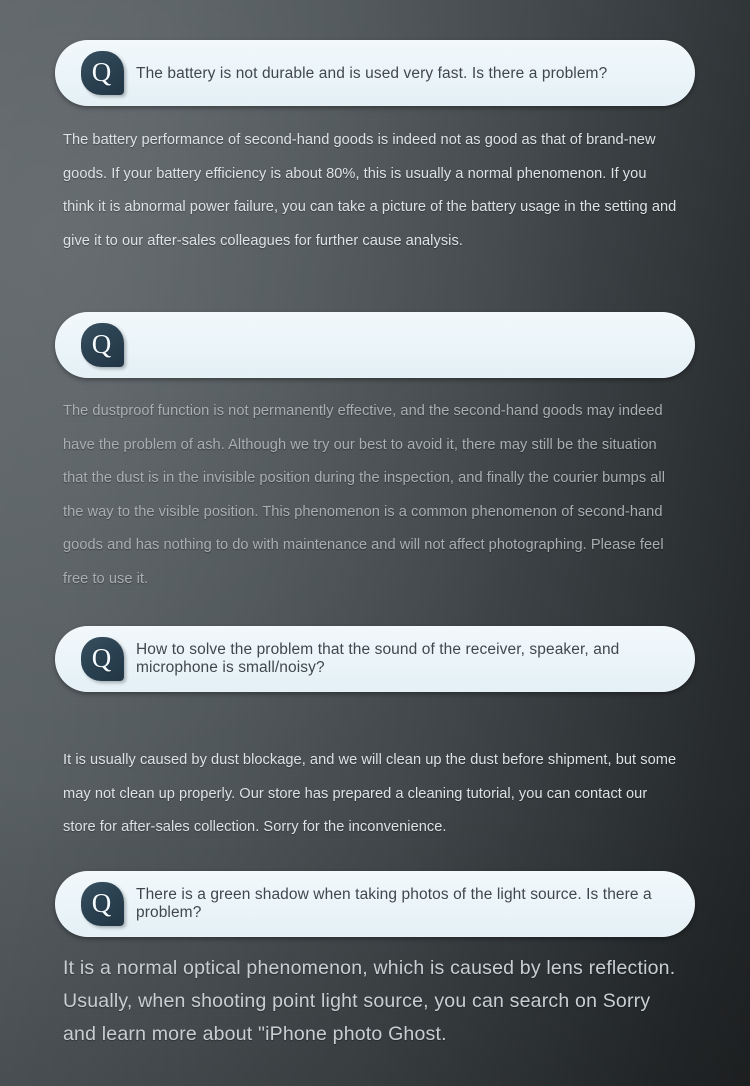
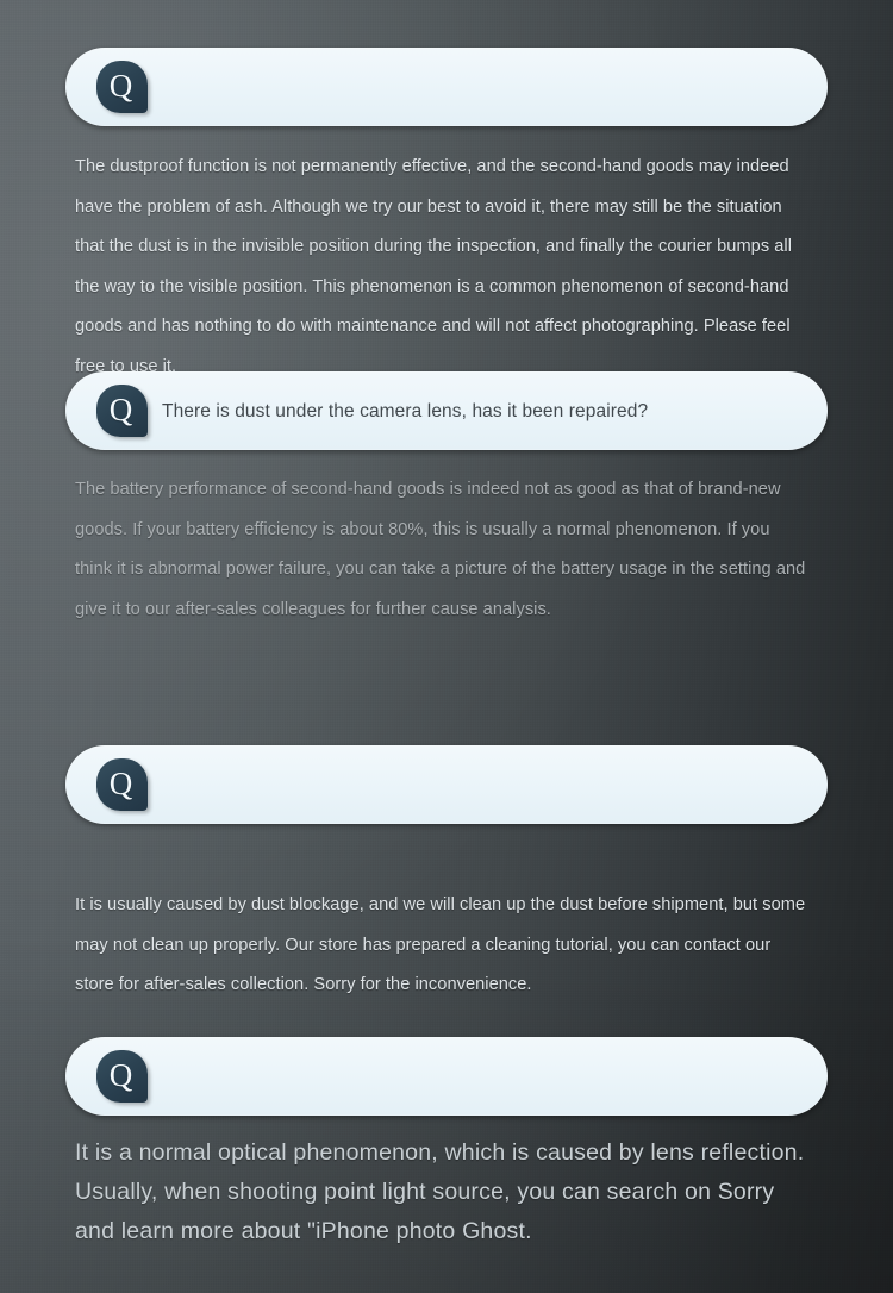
  Q
- The battery is not durable and is used very fast. Is there a problem?
- The battery performance of second-hand goods is indeed not as good as that of brand-new goods. If your battery efficiency is about 80%, this is usually a normal phenomenon. If you think it is abnormal power failure, you can take a picture of the battery usage in the setting and give it to our after-sales colleagues for further cause analysis.
+ The dustproof function is not permanently effective, and the second-hand goods may indeed have the problem of ash. Although we try our best to avoid it, there may still be the situation that the dust is in the invisible position during the inspection, and finally the courier bumps all the way to the visible position. This phenomenon is a common phenomenon of second-hand goods and has nothing to do with maintenance and will not affect photographing. Please feel free to use it.
  Q
+ There is dust under the camera lens, has it been repaired?
- The dustproof function is not permanently effective, and the second-hand goods may indeed have the problem of ash. Although we try our best to avoid it, there may still be the situation that the dust is in the invisible position during the inspection, and finally the courier bumps all the way to the visible position. This phenomenon is a common phenomenon of second-hand goods and has nothing to do with maintenance and will not affect photographing. Please feel free to use it.
+ The battery performance of second-hand goods is indeed not as good as that of brand-new goods. If your battery efficiency is about 80%, this is usually a normal phenomenon. If you think it is abnormal power failure, you can take a picture of the battery usage in the setting and give it to our after-sales colleagues for further cause analysis.
  Q
- How to solve the problem that the sound of the receiver, speaker, and microphone is small/noisy?
  It is usually caused by dust blockage, and we will clean up the dust before shipment, but some may not clean up properly. Our store has prepared a cleaning tutorial, you can contact our store for after-sales collection. Sorry for the inconvenience.
  Q
- There is a green shadow when taking photos of the light source. Is there a problem?
  It is a normal optical phenomenon, which is caused by lens reflection. Usually, when shooting point light source, you can search on Sorry and learn more about "iPhone photo Ghost.
